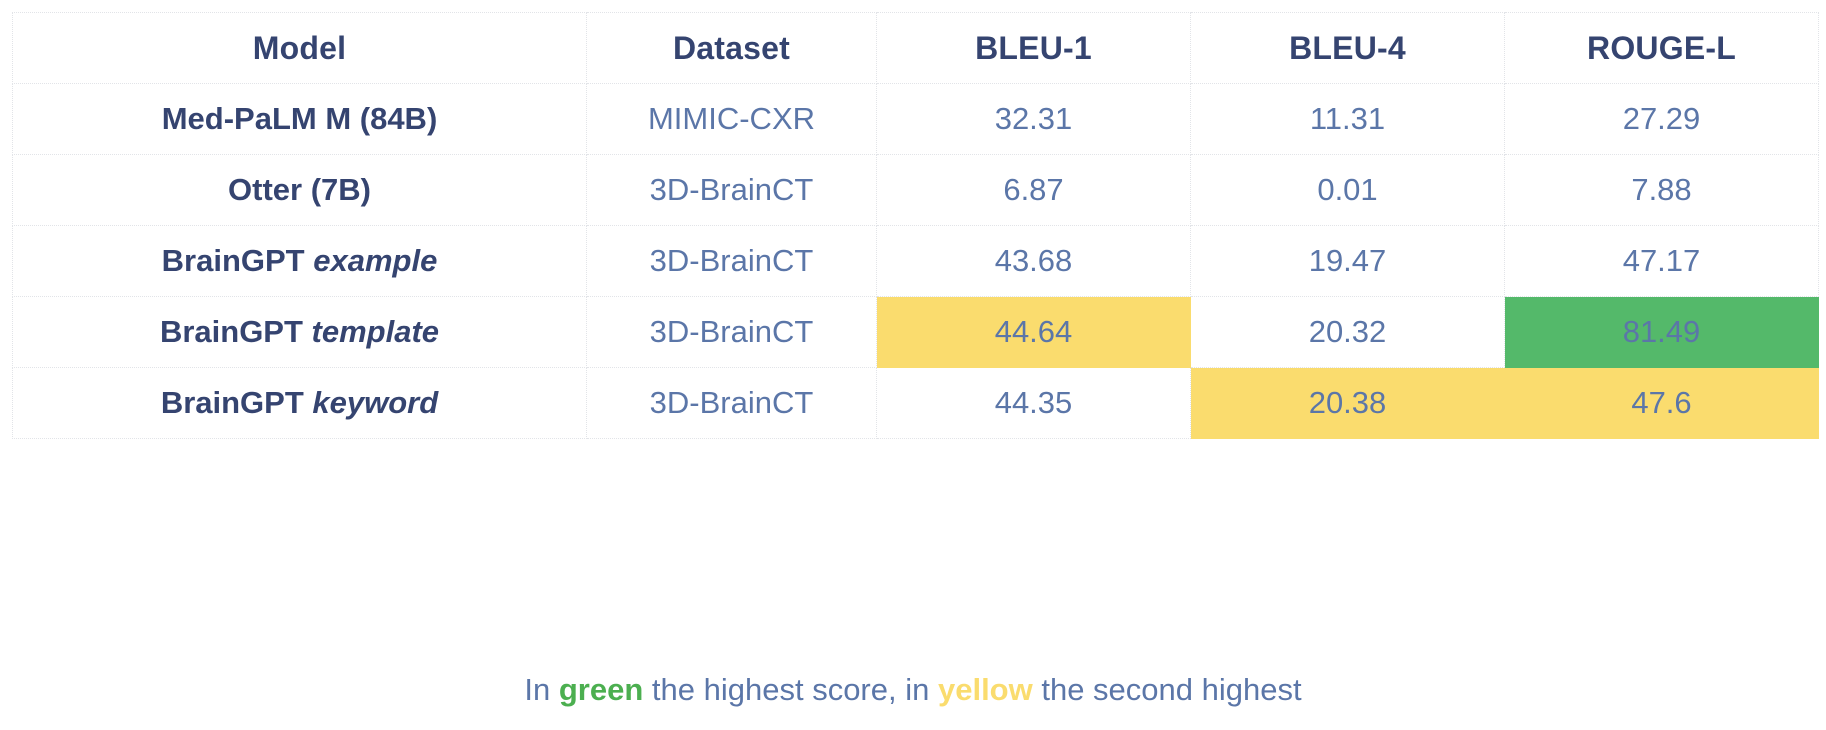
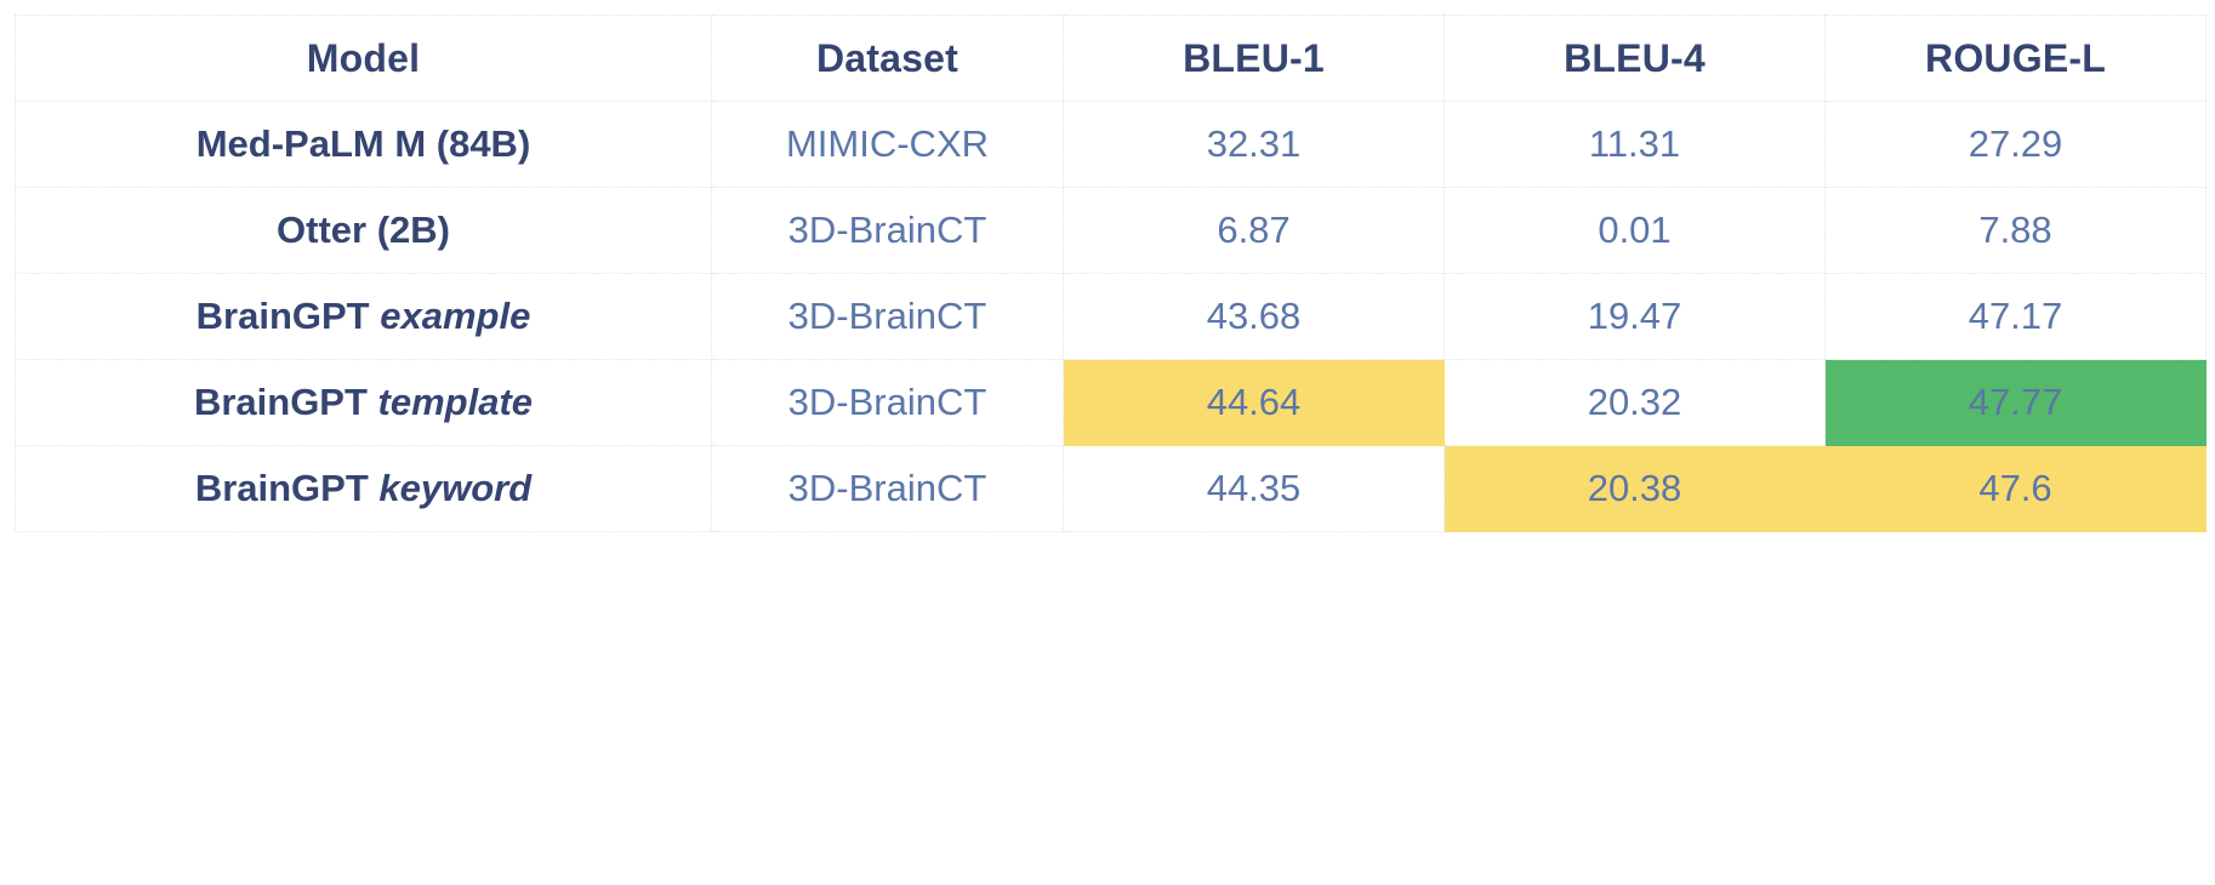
  Model	Dataset	BLEU-1	BLEU-4	ROUGE-L
  Med-PaLM M (84B)	MIMIC-CXR	32.31	11.31	27.29
- Otter (7B)	3D-BrainCT	6.87	0.01	7.88
+ Otter (2B)	3D-BrainCT	6.87	0.01	7.88
  BrainGPT example	3D-BrainCT	43.68	19.47	47.17
- BrainGPT template	3D-BrainCT	44.64	20.32	81.49
+ BrainGPT template	3D-BrainCT	44.64	20.32	47.77
  BrainGPT keyword	3D-BrainCT	44.35	20.38	47.6
- In green the highest score, in yellow the second highest
